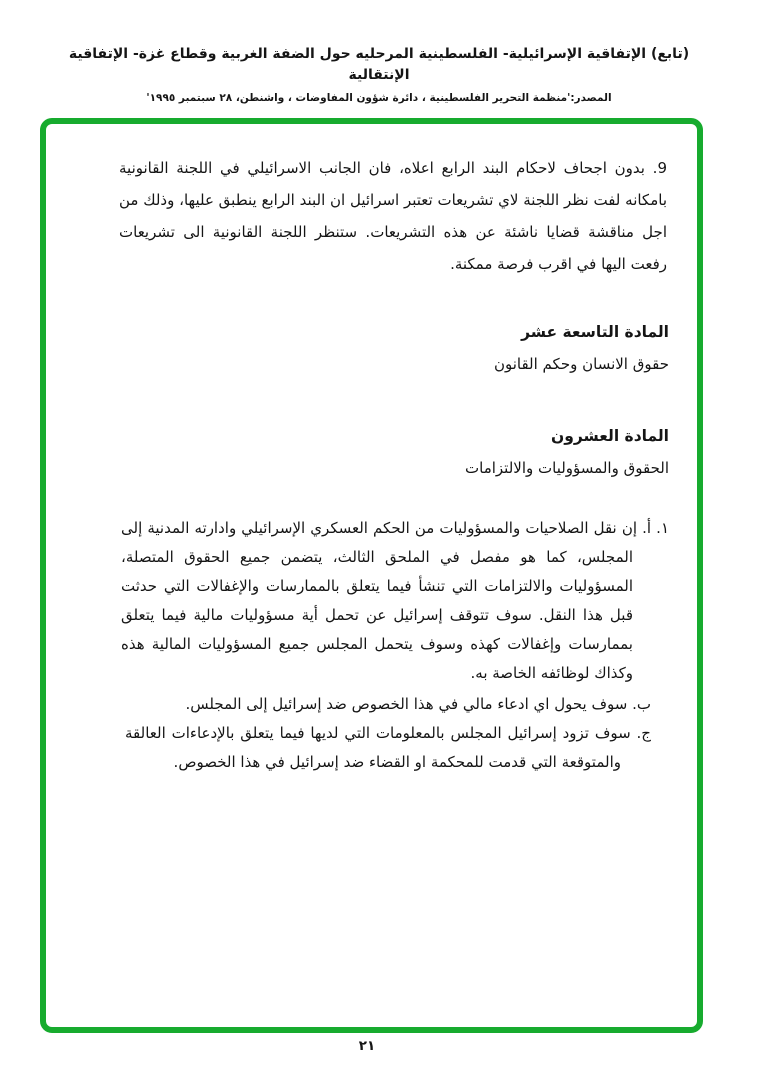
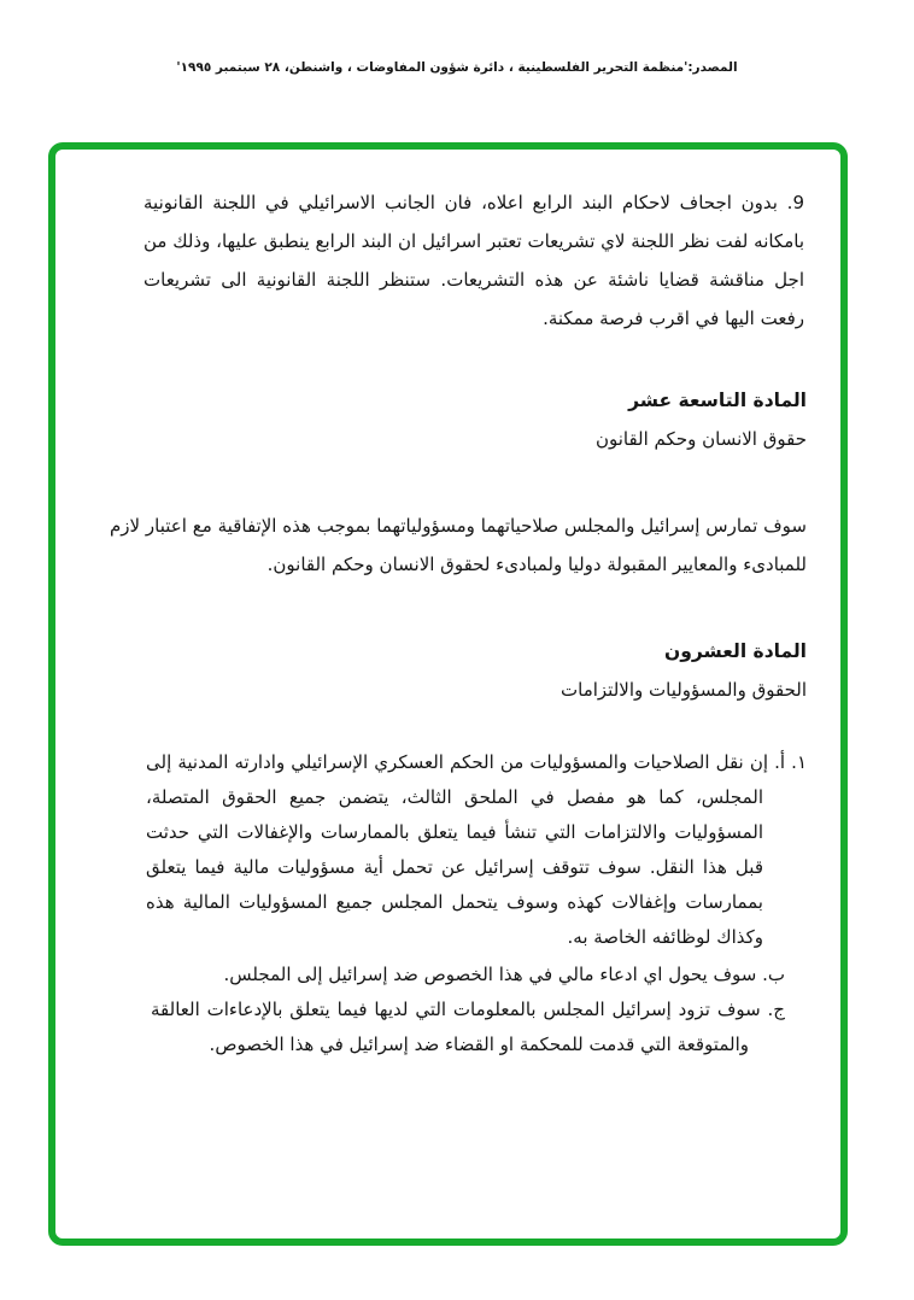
- (تابع) الإتفاقية الإسرائيلية- الفلسطينية المرحليه حول الضفة الغربية وقطاع غزة- الإتفاقية الإنتقالية
  المصدر:'منظمة التحرير الفلسطينية ، دائرة شؤون المفاوضات ، واشنطن، ٢٨ سبتمبر ١٩٩٥'
  9. بدون اجحاف لاحكام البند الرابع اعلاه، فان الجانب الاسرائيلي في اللجنة القانونية بامكانه لفت نظر اللجنة لاي تشريعات تعتبر اسرائيل ان البند الرابع ينطبق عليها، وذلك من اجل مناقشة قضايا ناشئة عن هذه التشريعات. ستنظر اللجنة القانونية الى تشريعات رفعت اليها في اقرب فرصة ممكنة.
  المادة التاسعة عشر
  حقوق الانسان وحكم القانون
+ سوف تمارس إسرائيل والمجلس صلاحياتهما ومسؤولياتهما بموجب هذه الإتفاقية مع اعتبار لازم للمبادىء والمعايير المقبولة دوليا ولمبادىء لحقوق الانسان وحكم القانون.
  المادة العشرون
  الحقوق والمسؤوليات والالتزامات
  ١. أ. إن نقل الصلاحيات والمسؤوليات من الحكم العسكري الإسرائيلي وادارته المدنية إلى المجلس، كما هو مفصل في الملحق الثالث، يتضمن جميع الحقوق المتصلة، المسؤوليات والالتزامات التي تنشأ فيما يتعلق بالممارسات والإغفالات التي حدثت قبل هذا النقل. سوف تتوقف إسرائيل عن تحمل أية مسؤوليات مالية فيما يتعلق بممارسات وإغفالات كهذه وسوف يتحمل المجلس جميع المسؤوليات المالية هذه وكذاك لوظائفه الخاصة به.
  ب. سوف يحول اي ادعاء مالي في هذا الخصوص ضد إسرائيل إلى المجلس.
  ج. سوف تزود إسرائيل المجلس بالمعلومات التي لديها فيما يتعلق بالإدعاءات العالقة والمتوقعة التي قدمت للمحكمة او القضاء ضد إسرائيل في هذا الخصوص.
- ٢١
